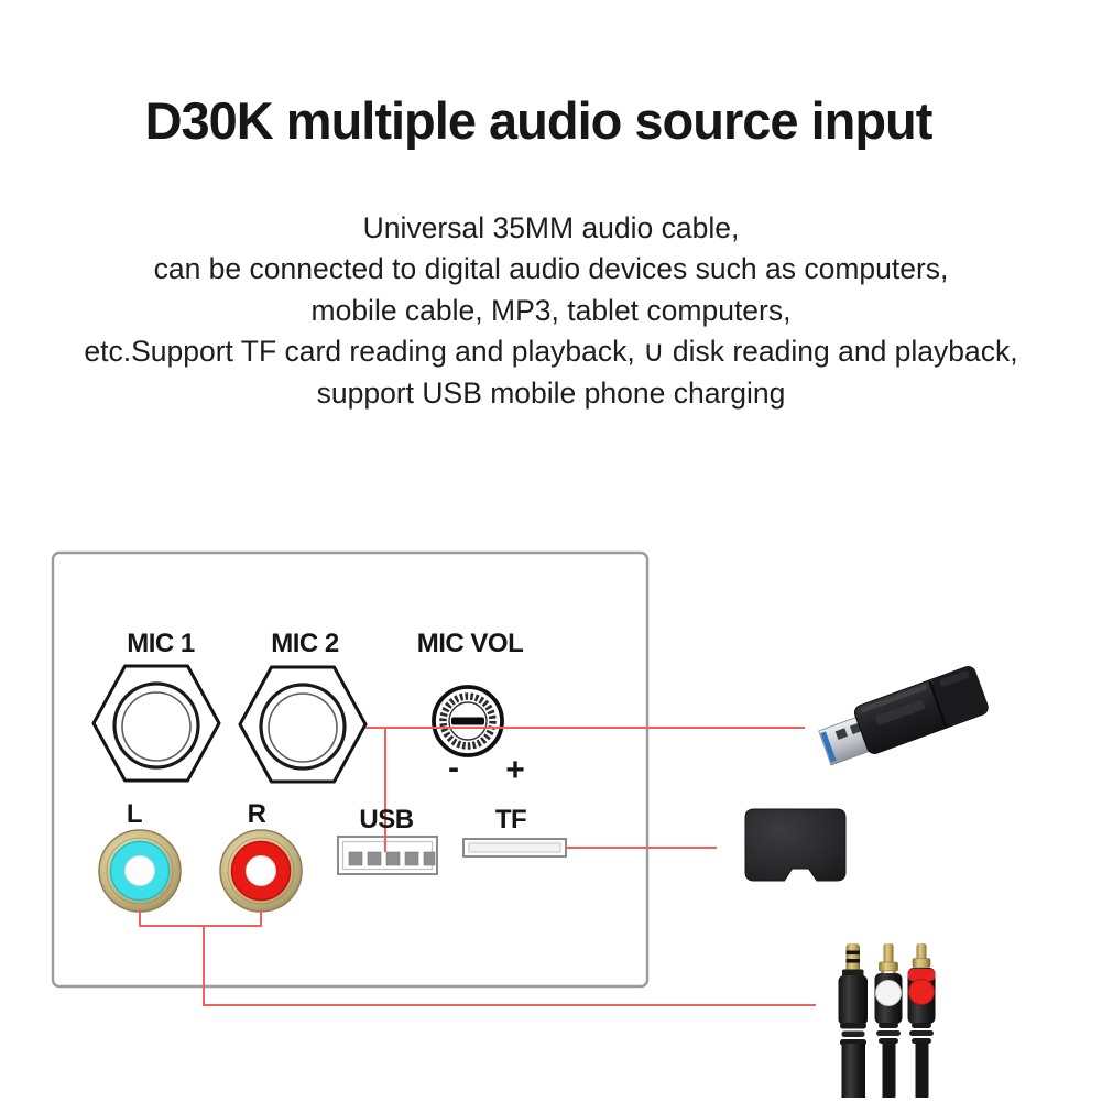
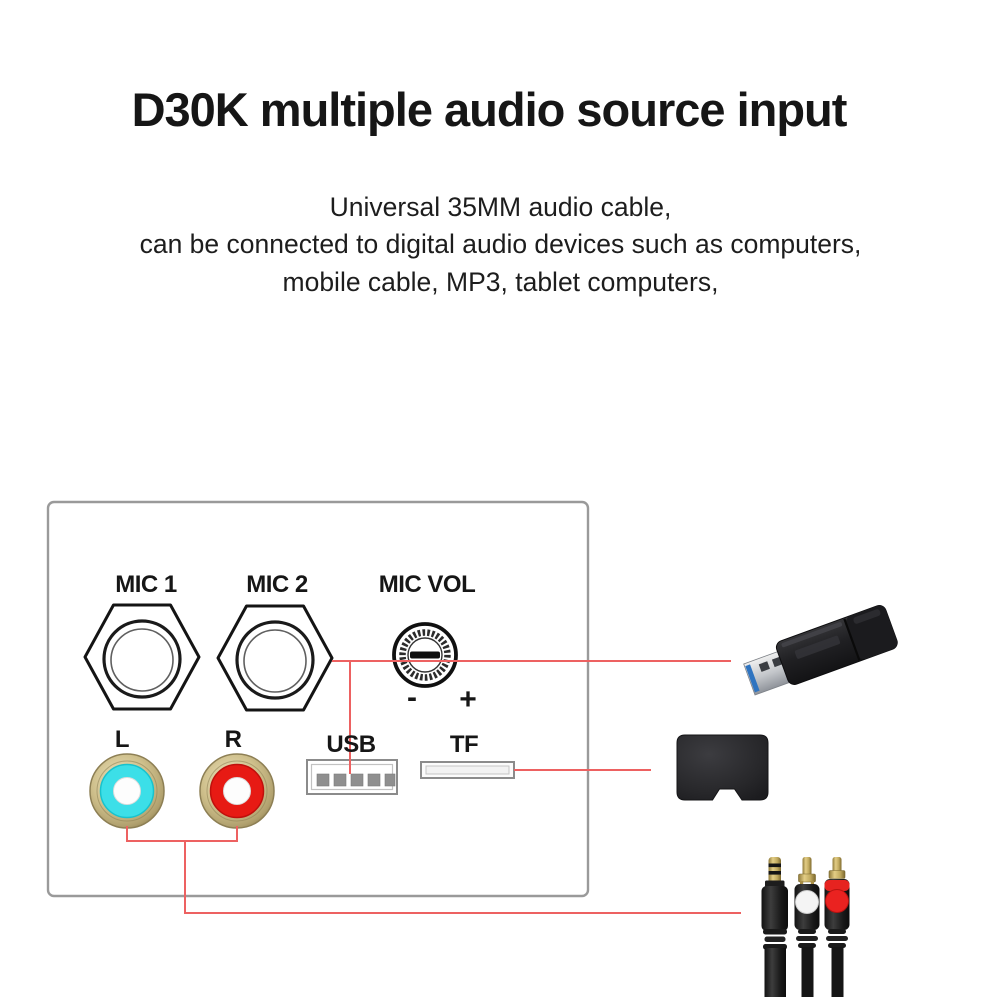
  MIC 1
  MIC 2
  MIC VOL
  -
  +
  L
  R
  USB
  TF
  D30K multiple audio source input
  Universal 35MM audio cable,
  can be connected to digital audio devices such as computers,
  mobile cable, MP3, tablet computers,
- etc.Support TF card reading and playback, ∪ disk reading and playback,
- support USB mobile phone charging
